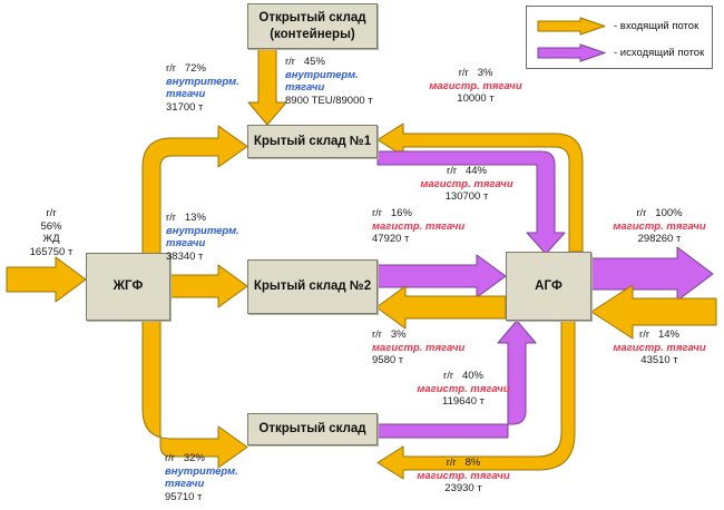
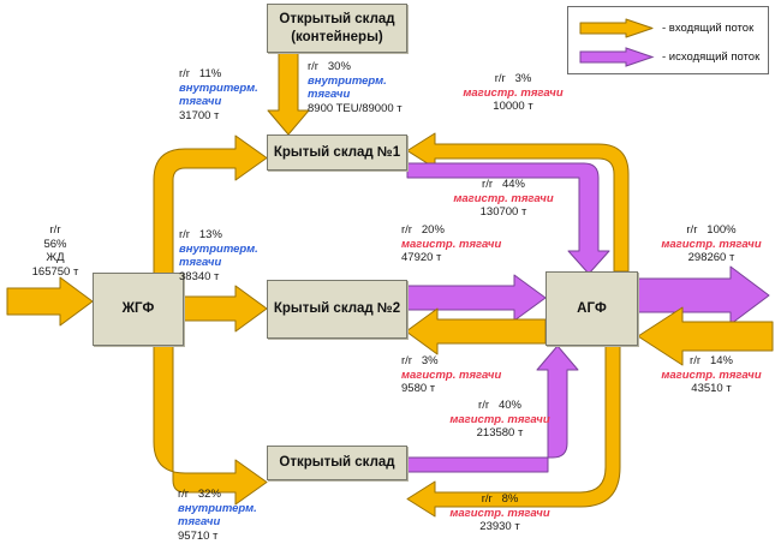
  Открытый склад
  (контейнеры)
  Крытый склад №1
  Крытый склад №2
  Открытый склад
  ЖГФ
  АГФ
  - входящий поток
  - исходящий поток
  r/r
  56%
  ЖД
  165750 т
- r/r 72%
+ r/r 11%
  внутритерм.
  тягачи
  31700 т
- r/r 45%
+ r/r 30%
  внутритерм.
  тягачи
  8900 TEU/89000 т
  r/r 3%
  магистр. тягачи
  10000 т
  r/r 44%
  магистр. тягачи
  130700 т
  r/r 13%
  внутритерм.
  тягачи
  38340 т
- r/r 16%
+ r/r 20%
  магистр. тягачи
  47920 т
  r/r 3%
  магистр. тягачи
  9580 т
  r/r 100%
  магистр. тягачи
  298260 т
  r/r 14%
  магистр. тягачи
  43510 т
  r/r 40%
  магистр. тягачи
- 119640 т
+ 213580 т
  r/r 8%
  магистр. тягачи
  23930 т
  r/r 32%
  внутритерм.
  тягачи
  95710 т
